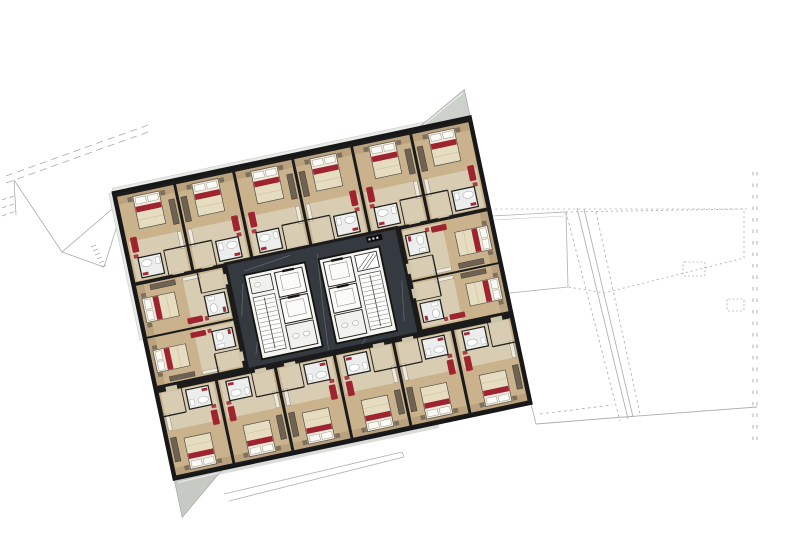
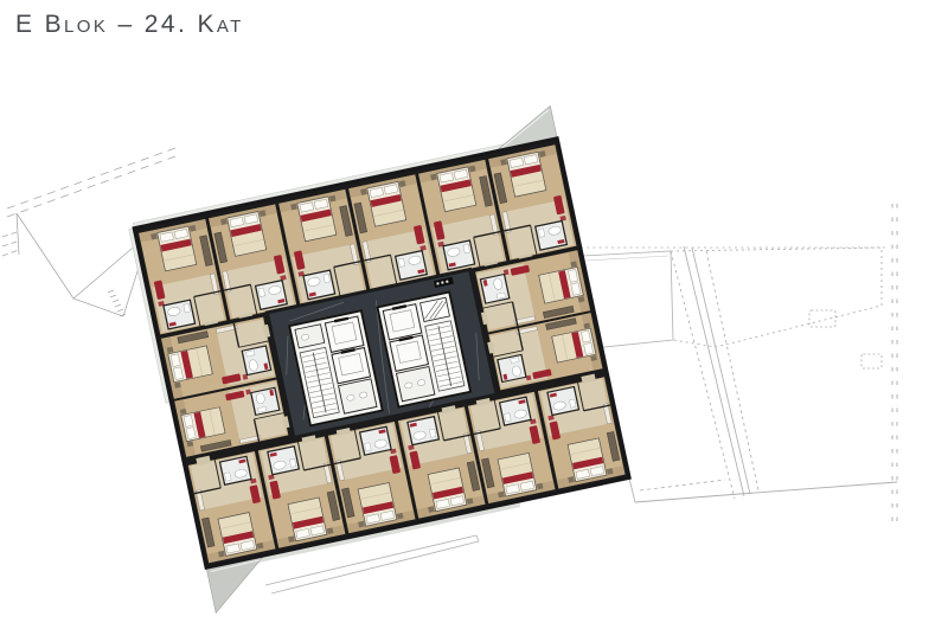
+ E Blok – 24. Kat
